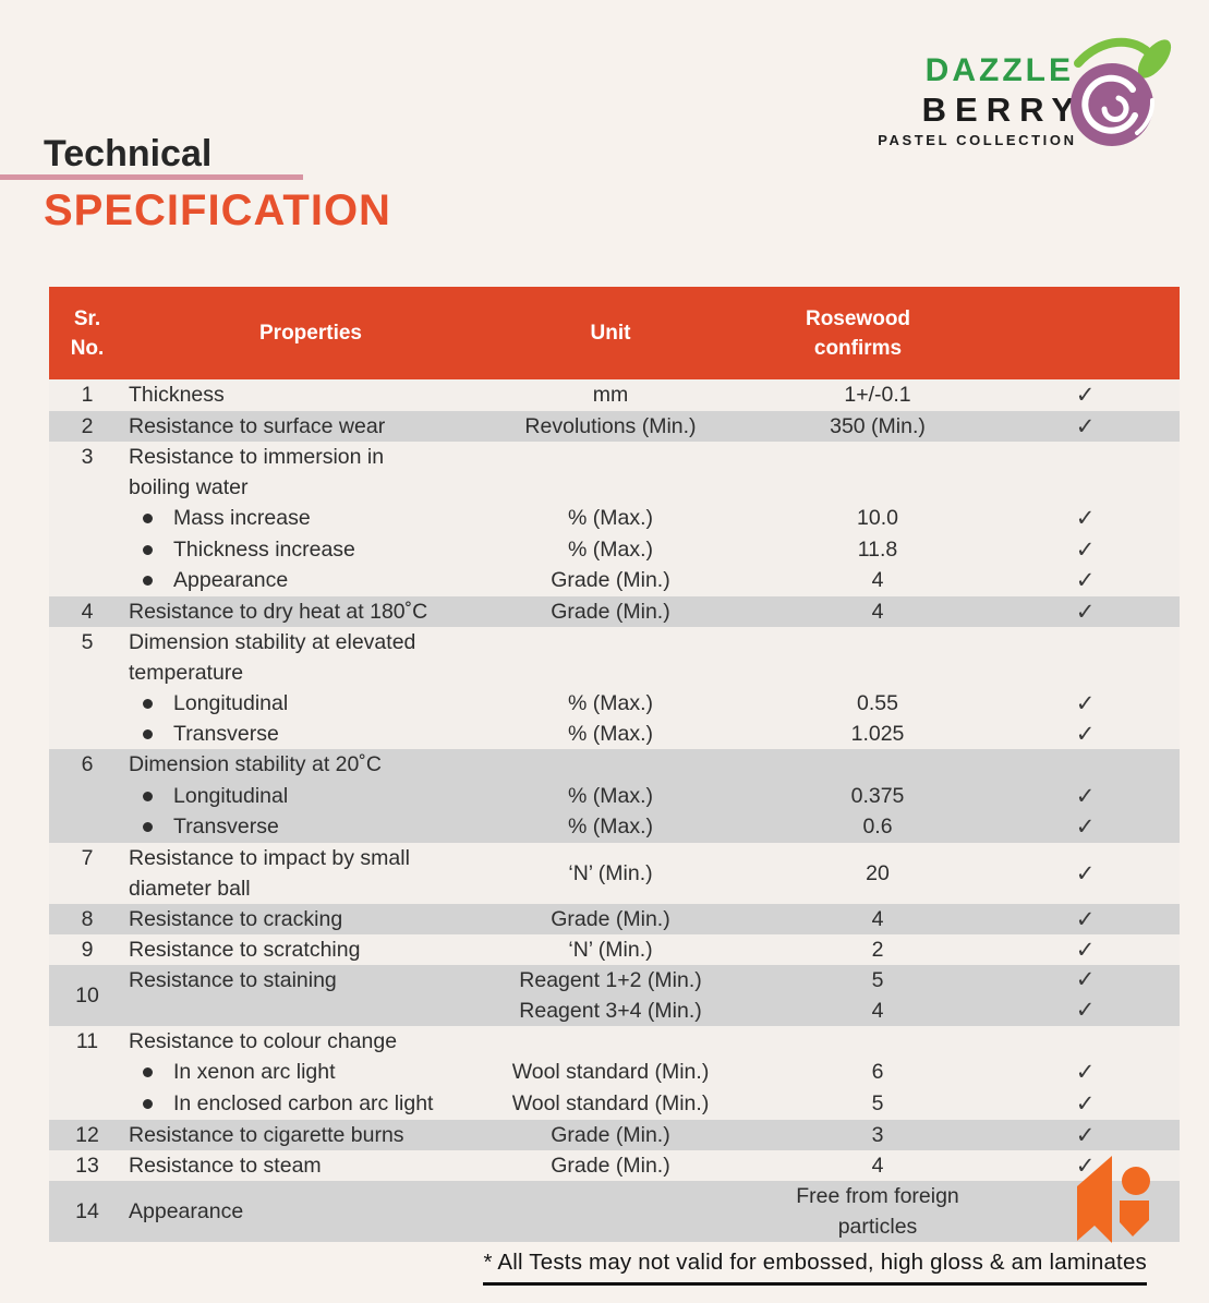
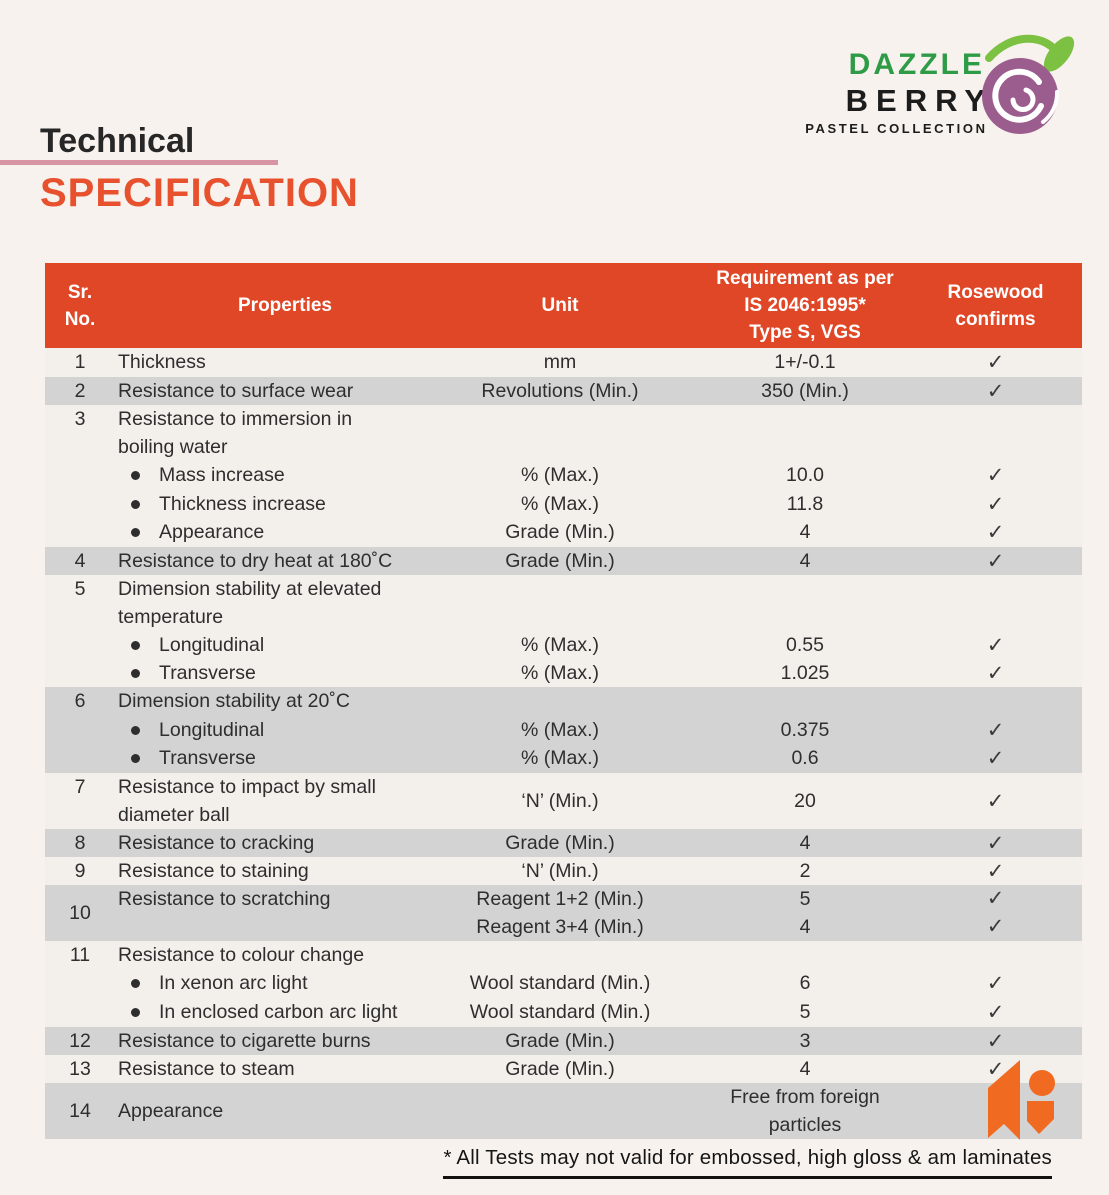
  DAZZLE
  BERRY
  PASTEL COLLECTION
  Technical
  SPECIFICATION
  Sr.
  No.
  Properties
  Unit
+ Requirement as per
+ IS 2046:1995*
+ Type S, VGS
  Rosewood
  confirms
  1
  Thickness
  mm
  1+/-0.1
  ✓
  2
  Resistance to surface wear
  Revolutions (Min.)
  350 (Min.)
  ✓
  3
  Resistance to immersion in
  boiling water
  Mass increase
  % (Max.)
  10.0
  ✓
  Thickness increase
  % (Max.)
  11.8
  ✓
  Appearance
  Grade (Min.)
  4
  ✓
  4
  Resistance to dry heat at 180˚C
  Grade (Min.)
  4
  ✓
  5
  Dimension stability at elevated
  temperature
  Longitudinal
  % (Max.)
  0.55
  ✓
  Transverse
  % (Max.)
  1.025
  ✓
  6
  Dimension stability at 20˚C
  Longitudinal
  % (Max.)
  0.375
  ✓
  Transverse
  % (Max.)
  0.6
  ✓
  7
  Resistance to impact by small
  diameter ball
  ‘N’ (Min.)
  20
  ✓
  8
  Resistance to cracking
  Grade (Min.)
  4
  ✓
  9
- Resistance to scratching
+ Resistance to staining
  ‘N’ (Min.)
  2
  ✓
  10
- Resistance to staining
+ Resistance to scratching
  Reagent 1+2 (Min.)
  Reagent 3+4 (Min.)
  5
  4
  ✓
  ✓
  11
  Resistance to colour change
  In xenon arc light
  Wool standard (Min.)
  6
  ✓
  In enclosed carbon arc light
  Wool standard (Min.)
  5
  ✓
  12
  Resistance to cigarette burns
  Grade (Min.)
  3
  ✓
  13
  Resistance to steam
  Grade (Min.)
  4
  ✓
  14
  Appearance
  Free from foreign
  particles
  * All Tests may not valid for embossed, high gloss & am laminates
